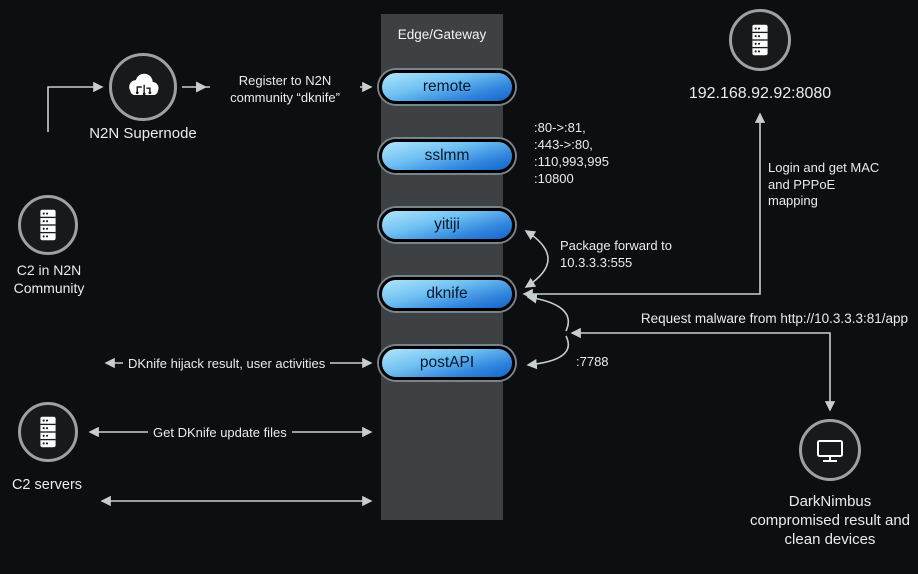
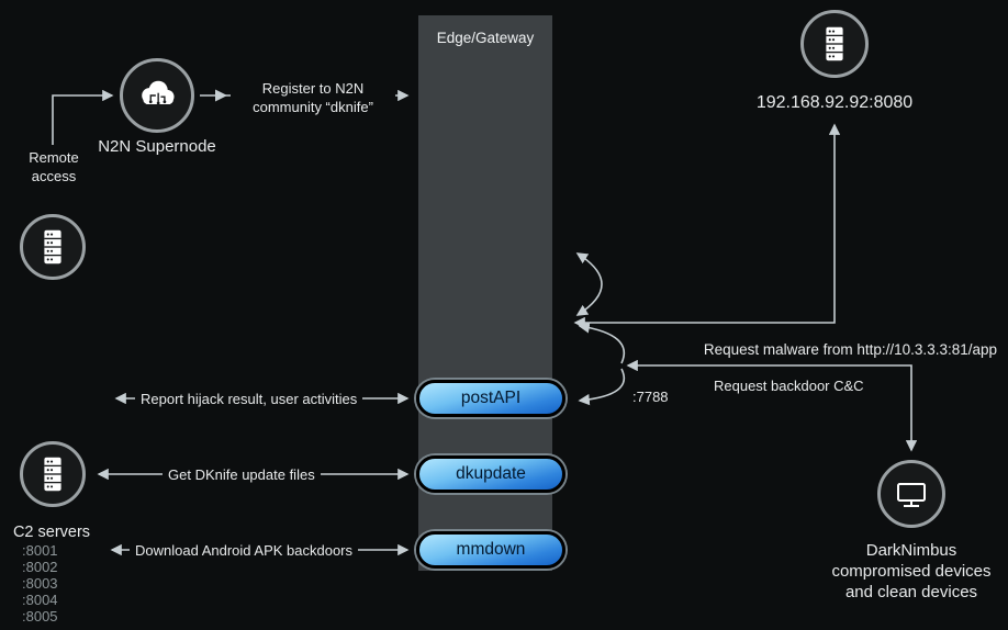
  Edge/Gateway
- remote
- sslmm
- yitiji
- dknife
  postAPI
+ dkupdate
+ mmdown
+ Remote access
  N2N Supernode
  Register to N2N community “dknife”
- C2 in N2N Community
- DKnife hijack result, user activities
+ Report hijack result, user activities
  Get DKnife update files
+ Download Android APK backdoors
  C2 servers
+ :8001
+ :8002
+ :8003
+ :8004
+ :8005
  192.168.92.92:8080
- :80->:81,
- :443->:80,
- :110,993,995
- :10800
- Login and get MAC and PPPoE mapping
- Package forward to 10.3.3.3:555
  Request malware from http://10.3.3.3:81/app
+ Request backdoor C&C
  :7788
- DarkNimbus compromised result and clean devices
+ DarkNimbus compromised devices and clean devices
